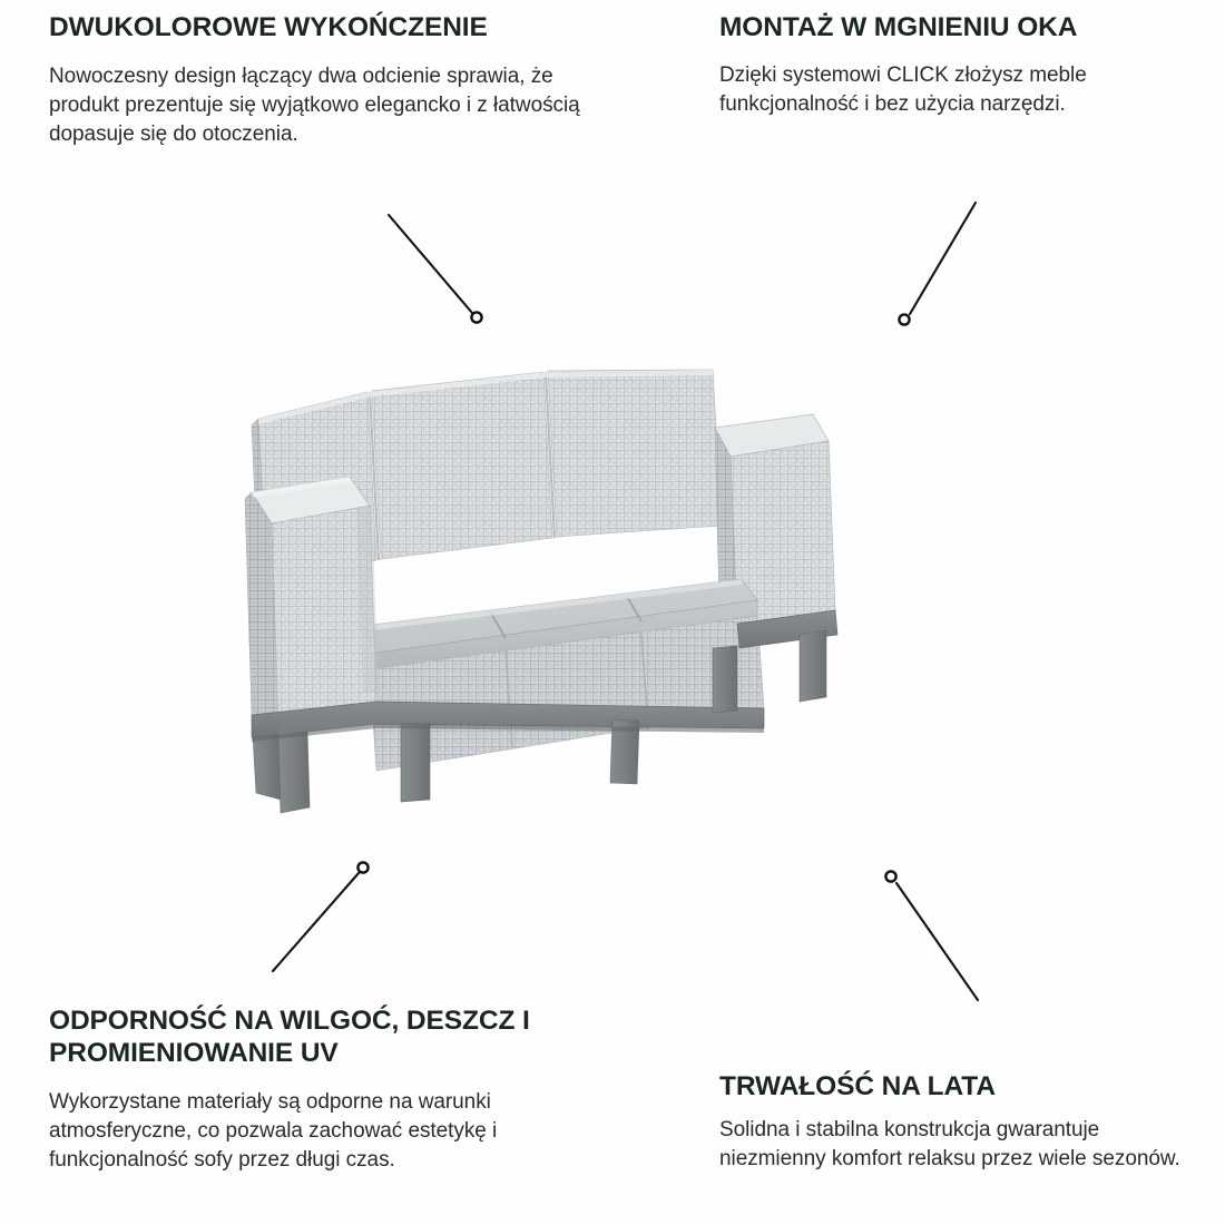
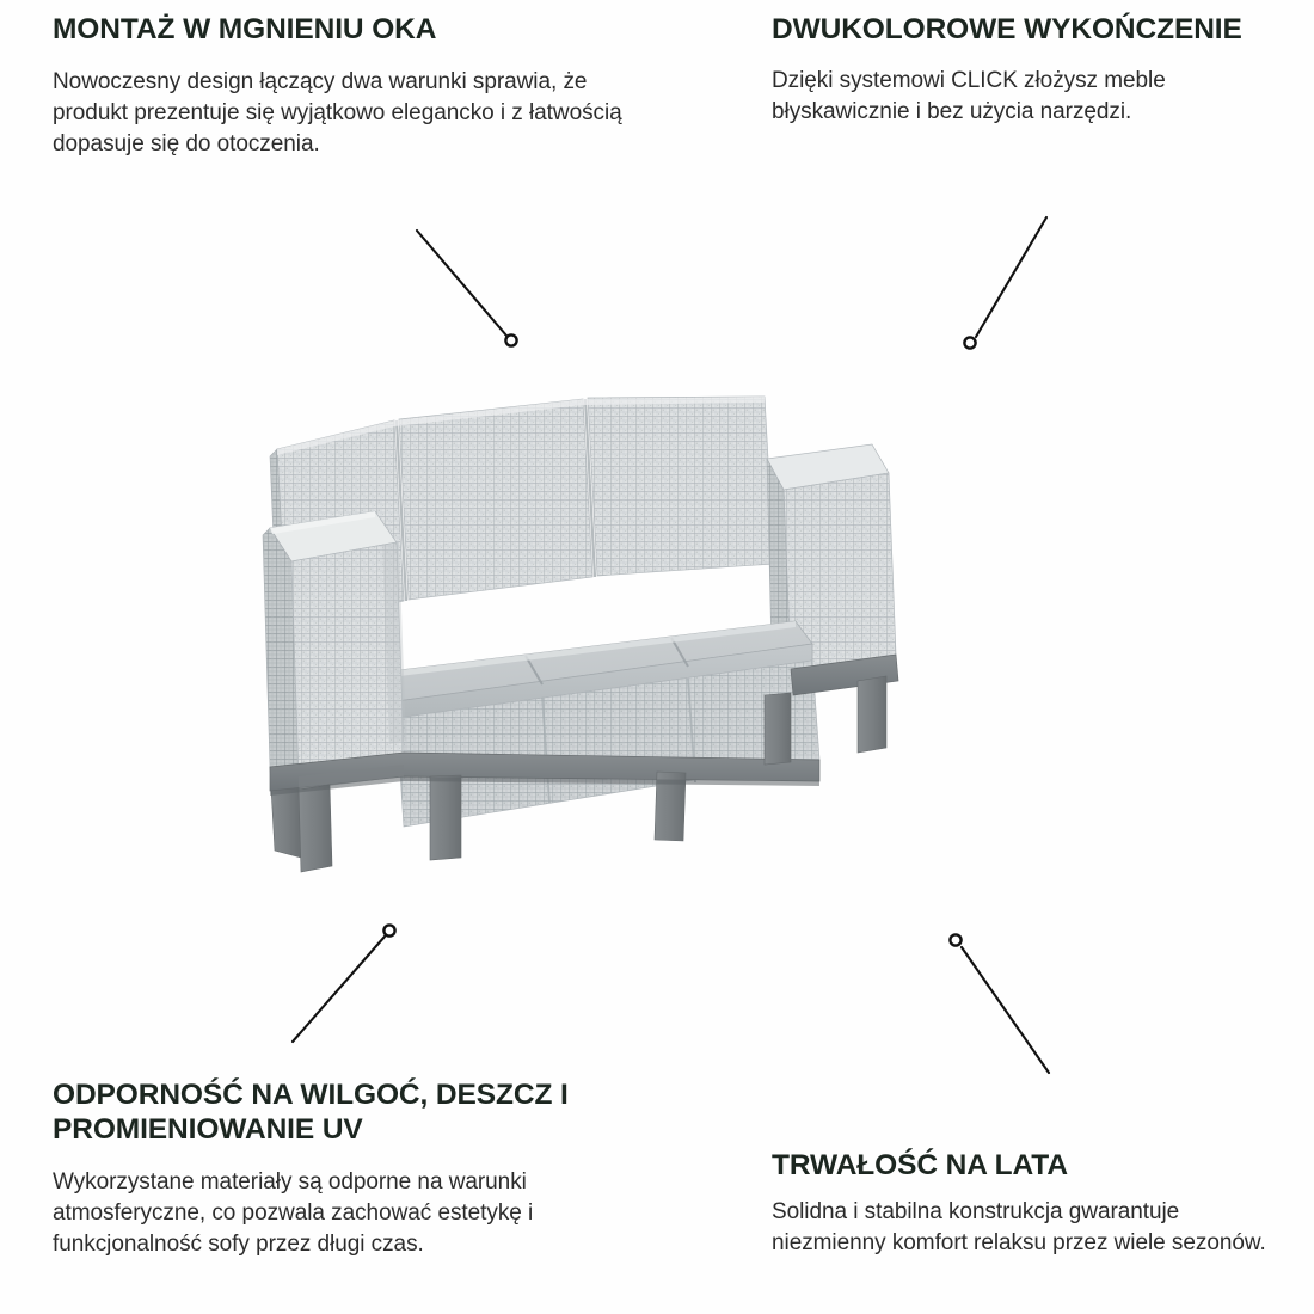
- DWUKOLOROWE WYKOŃCZENIE
+ MONTAŻ W MGNIENIU OKA
- Nowoczesny design łączący dwa odcienie sprawia, że produkt prezentuje się wyjątkowo elegancko i z łatwością dopasuje się do otoczenia.
+ Nowoczesny design łączący dwa warunki sprawia, że produkt prezentuje się wyjątkowo elegancko i z łatwością dopasuje się do otoczenia.
- MONTAŻ W MGNIENIU OKA
+ DWUKOLOROWE WYKOŃCZENIE
- Dzięki systemowi CLICK złożysz meble funkcjonalność i bez użycia narzędzi.
+ Dzięki systemowi CLICK złożysz meble błyskawicznie i bez użycia narzędzi.
  ODPORNOŚĆ NA WILGOĆ, DESZCZ I PROMIENIOWANIE UV
  Wykorzystane materiały są odporne na warunki atmosferyczne, co pozwala zachować estetykę i funkcjonalność sofy przez długi czas.
  TRWAŁOŚĆ NA LATA
  Solidna i stabilna konstrukcja gwarantuje niezmienny komfort relaksu przez wiele sezonów.
